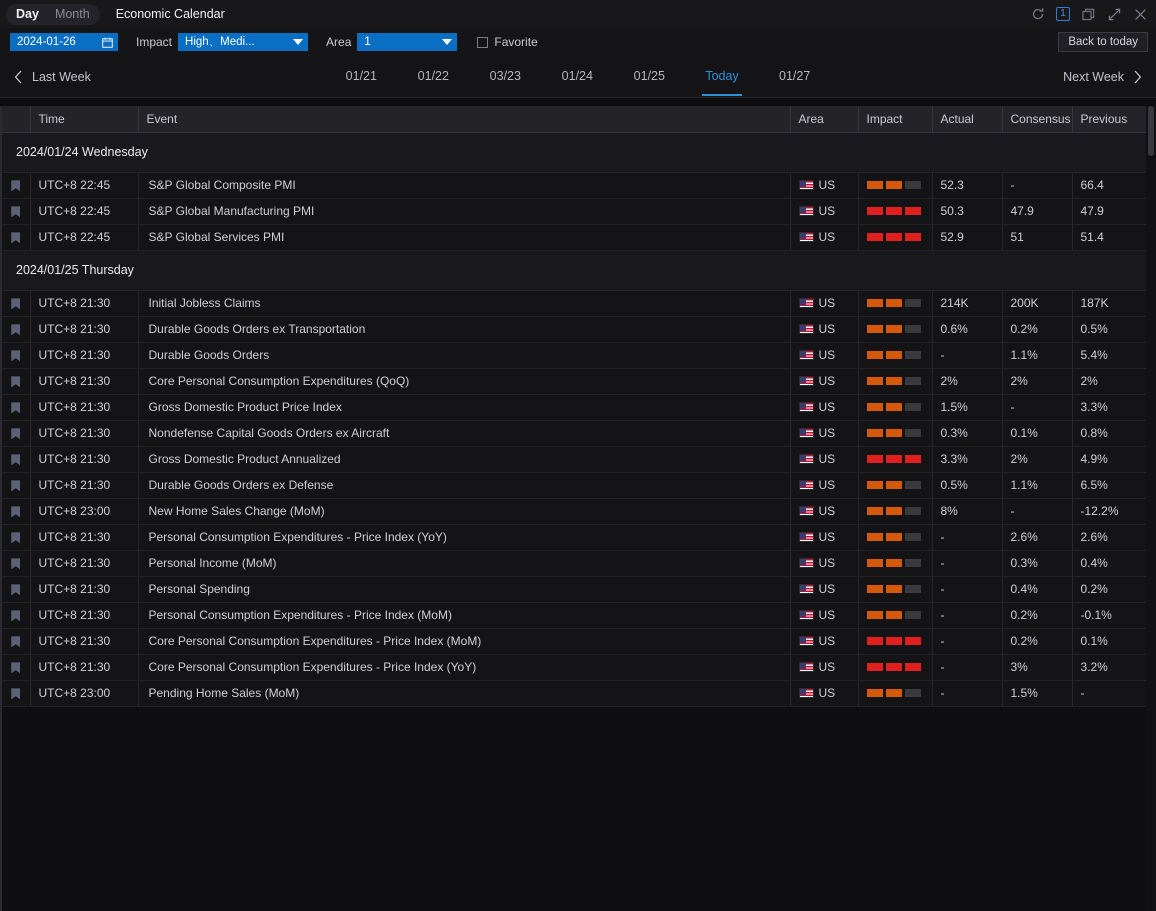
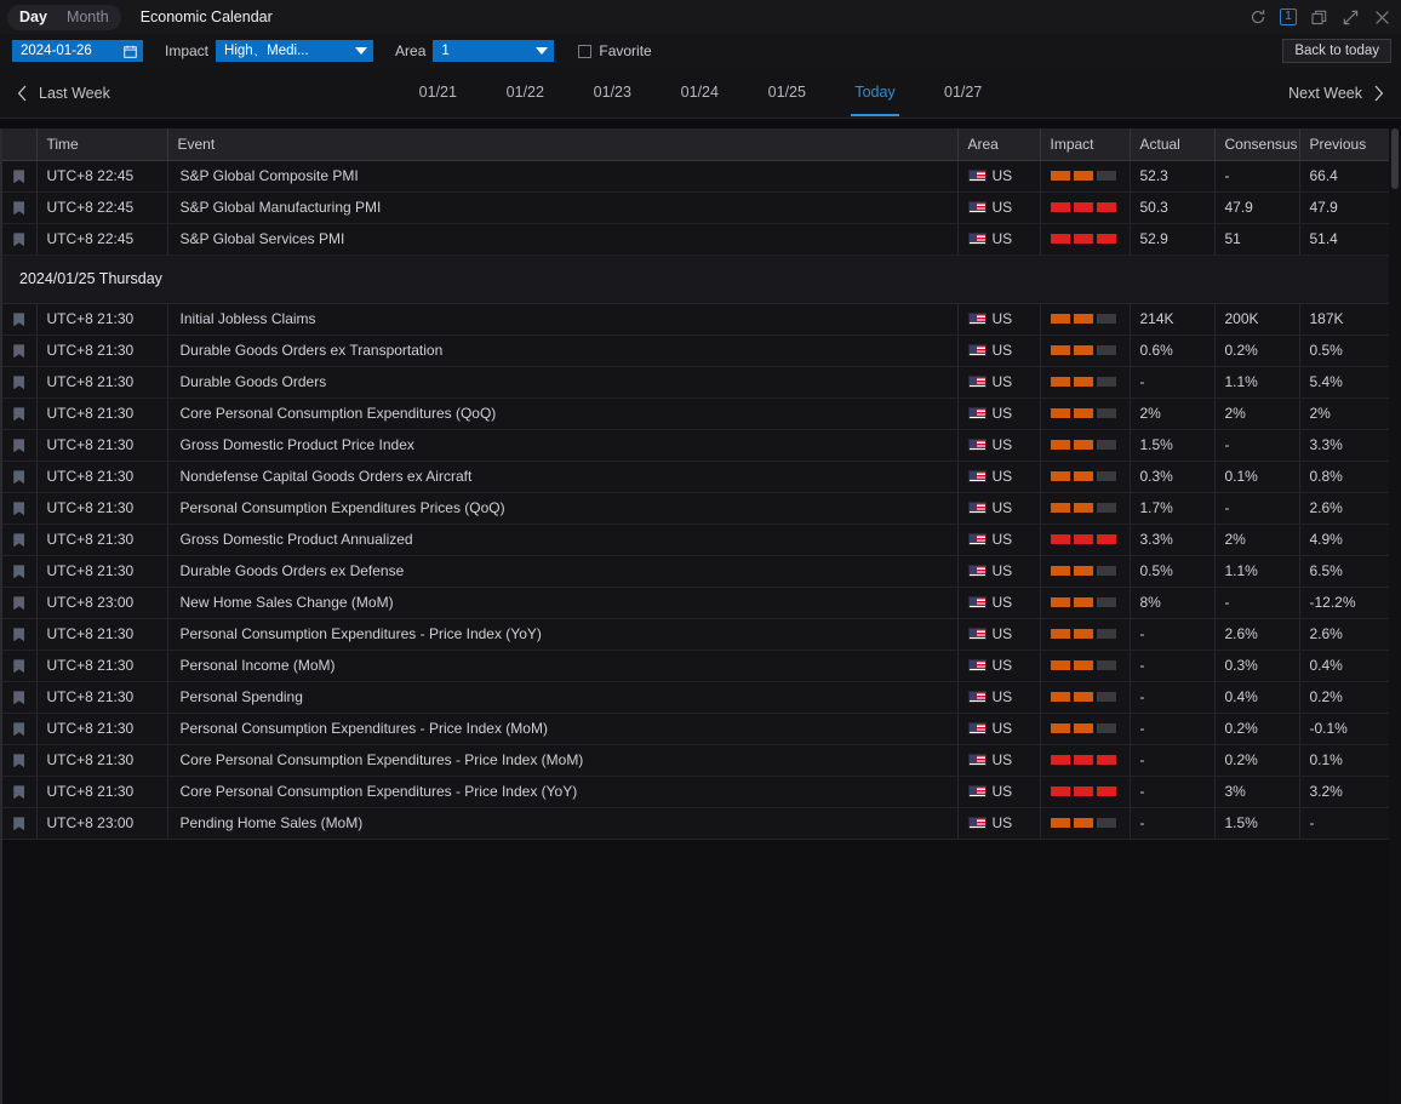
  Day
  Month
  Economic Calendar
  1
  2024-01-26
  Impact
  High、Medi...
  Area
  1
  Favorite
  Back to today
  Last Week
  01/21
  01/22
- 03/23
+ 01/23
  01/24
  01/25
  Today
  01/27
  Next Week
  	Time	Event	Area	Impact	Actual	Consensus	Previous
- 2024/01/24 Wednesday
  	UTC+8 22:45	S&P Global Composite PMI	US		52.3	-	66.4
  	UTC+8 22:45	S&P Global Manufacturing PMI	US		50.3	47.9	47.9
  	UTC+8 22:45	S&P Global Services PMI	US		52.9	51	51.4
  2024/01/25 Thursday
  	UTC+8 21:30	Initial Jobless Claims	US		214K	200K	187K
  	UTC+8 21:30	Durable Goods Orders ex Transportation	US		0.6%	0.2%	0.5%
  	UTC+8 21:30	Durable Goods Orders	US		-	1.1%	5.4%
  	UTC+8 21:30	Core Personal Consumption Expenditures (QoQ)	US		2%	2%	2%
  	UTC+8 21:30	Gross Domestic Product Price Index	US		1.5%	-	3.3%
  	UTC+8 21:30	Nondefense Capital Goods Orders ex Aircraft	US		0.3%	0.1%	0.8%
+ 	UTC+8 21:30	Personal Consumption Expenditures Prices (QoQ)	US		1.7%	-	2.6%
  	UTC+8 21:30	Gross Domestic Product Annualized	US		3.3%	2%	4.9%
  	UTC+8 21:30	Durable Goods Orders ex Defense	US		0.5%	1.1%	6.5%
  	UTC+8 23:00	New Home Sales Change (MoM)	US		8%	-	-12.2%
  	UTC+8 21:30	Personal Consumption Expenditures - Price Index (YoY)	US		-	2.6%	2.6%
  	UTC+8 21:30	Personal Income (MoM)	US		-	0.3%	0.4%
  	UTC+8 21:30	Personal Spending	US		-	0.4%	0.2%
  	UTC+8 21:30	Personal Consumption Expenditures - Price Index (MoM)	US		-	0.2%	-0.1%
  	UTC+8 21:30	Core Personal Consumption Expenditures - Price Index (MoM)	US		-	0.2%	0.1%
  	UTC+8 21:30	Core Personal Consumption Expenditures - Price Index (YoY)	US		-	3%	3.2%
  	UTC+8 23:00	Pending Home Sales (MoM)	US		-	1.5%	-
